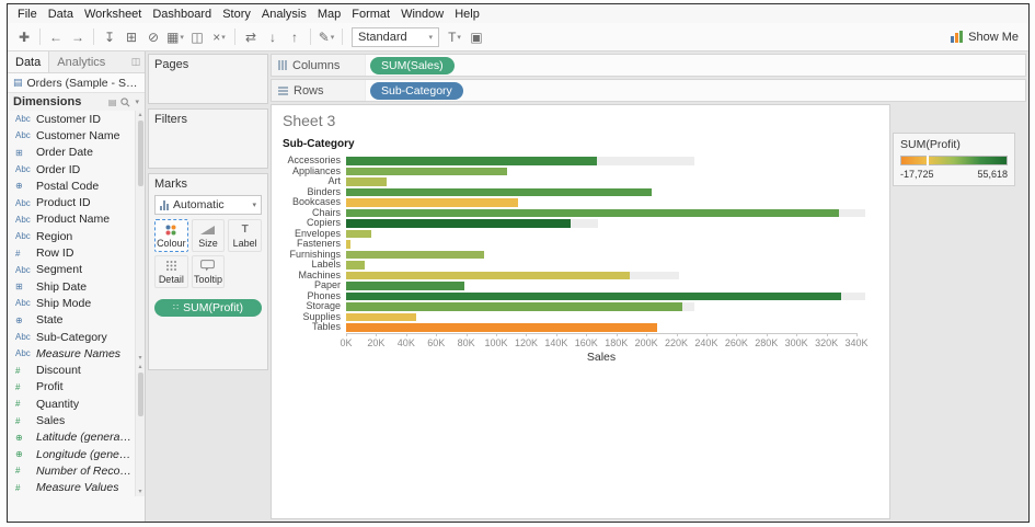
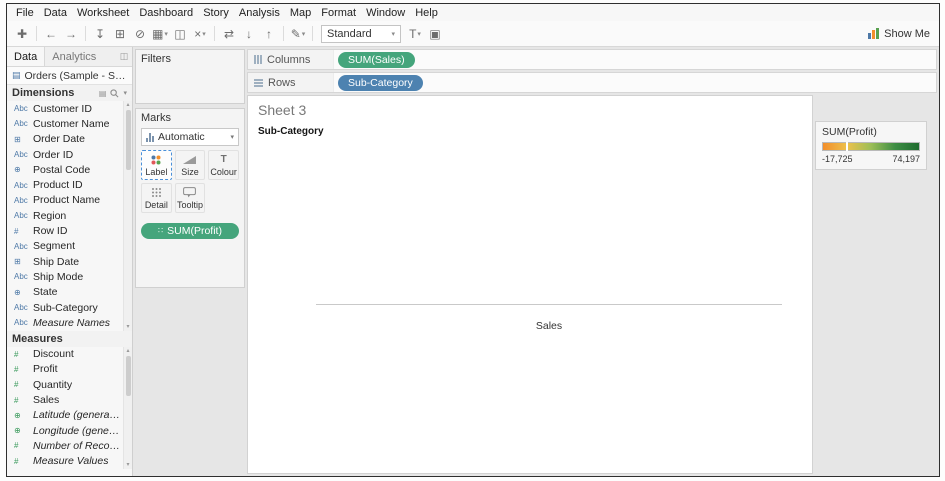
  File
  Data
  Worksheet
  Dashboard
  Story
  Analysis
  Map
  Format
  Window
  Help
  ✚
  ←
  →
  ↧
  ⊞
  ⊘
  ▦
  ◫
  ×
  ⇄
  ↓
  ↑
  ✎
  Standard
  T
  ▣
  Show Me
  Data
  Analytics
  ◫
  ▤
  Orders (Sample - Su..
  Dimensions
  ▤
  Abc
  Customer ID
  Abc
  Customer Name
  ⊞
  Order Date
  Abc
  Order ID
  ⊕
  Postal Code
  Abc
  Product ID
  Abc
  Product Name
  Abc
  Region
  #
  Row ID
  Abc
  Segment
  ⊞
  Ship Date
  Abc
  Ship Mode
  ⊕
  State
  Abc
  Sub-Category
  Abc
  Measure Names
+ Measures
  #
  Discount
  #
  Profit
  #
  Quantity
  #
  Sales
  ⊕
  Latitude (generated
  ⊕
  Longitude (genera.
  #
  Number of Records
  #
  Measure Values
- Pages
  Filters
  Marks
  Automatic
- Colour
+ Label
  Size
  T
- Label
+ Colour
  Detail
  Tooltip
  ∷
  SUM(Profit)
  Columns
  SUM(Sales)
  Rows
  Sub-Category
  Sheet 3
  Sub-Category
- Accessories
- Appliances
- Art
- Binders
- Bookcases
- Chairs
- Copiers
- Envelopes
- Fasteners
- Furnishings
- Labels
- Machines
- Paper
- Phones
- Storage
- Supplies
- Tables
- 0K
- 20K
- 40K
- 60K
- 80K
- 100K
- 120K
- 140K
- 160K
- 180K
- 200K
- 220K
- 240K
- 260K
- 280K
- 300K
- 320K
- 340K
  Sales
  SUM(Profit)
  -17,725
- 55,618
+ 74,197
